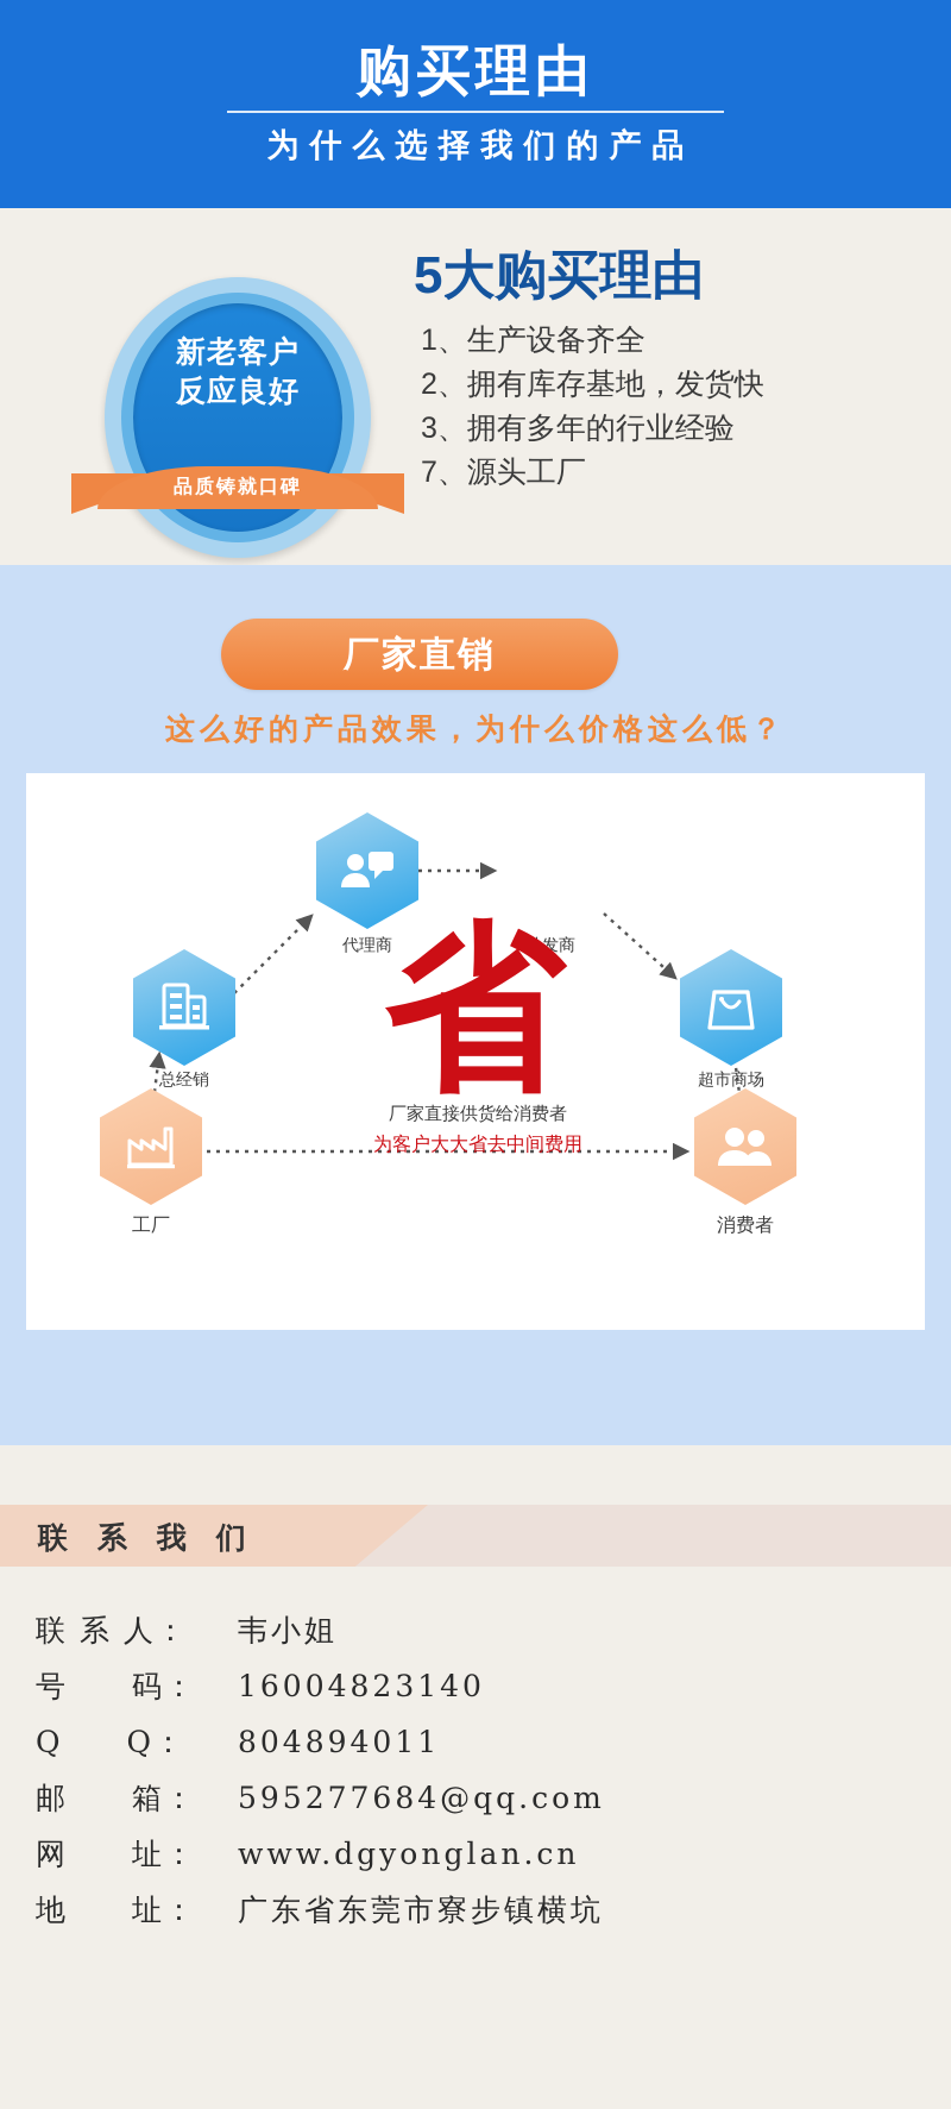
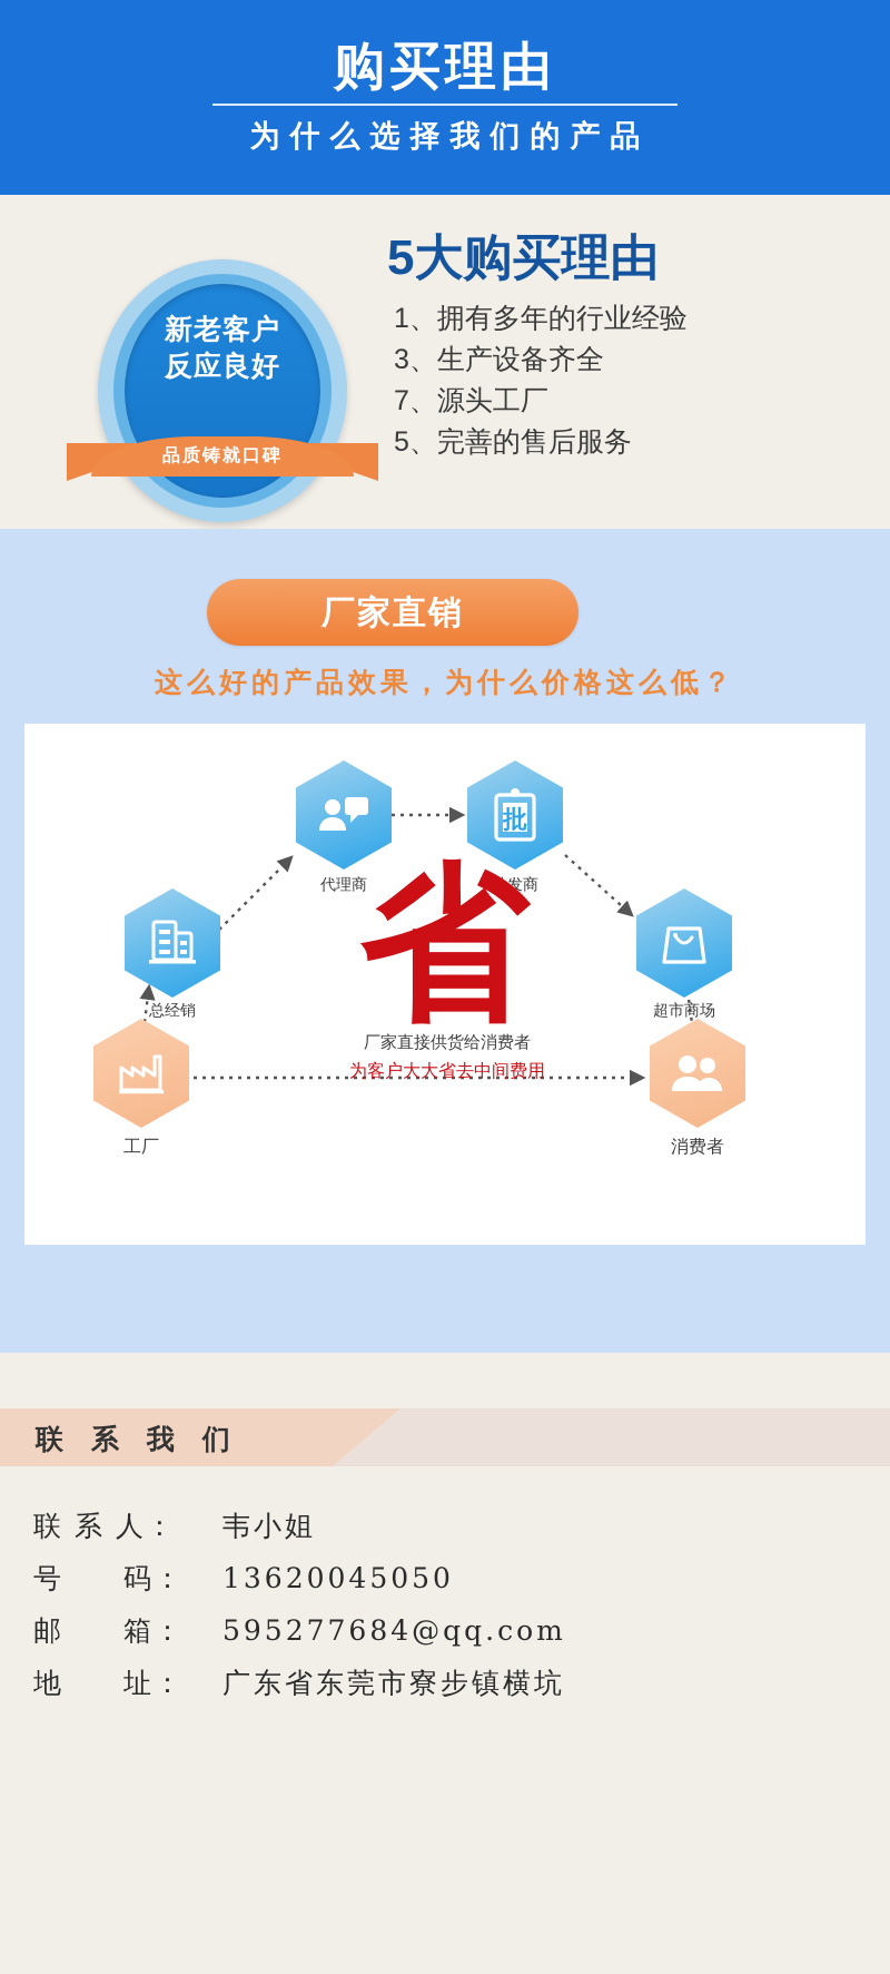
  购买理由
  为什么选择我们的产品
  新老客户
  反应良好
  品质铸就口碑
  5大购买理由
- 1、生产设备齐全
+ 1、拥有多年的行业经验
- 2、拥有库存基地，发货快
- 3、拥有多年的行业经验
+ 3、生产设备齐全
  7、源头工厂
+ 5、完善的售后服务
  厂家直销
  这么好的产品效果，为什么价格这么低？
  代理商
+ 批
  批发商
  总经销
  超市商场
  工厂
  消费者
  省
  厂家直接供货给消费者
  为客户大大省去中间费用
  联 系 我 们
  联 系 人： 韦小姐
- 号 码： 16004823140
+ 号 码： 13620045050
- Q Q： 804894011
  邮 箱： 595277684@qq.com
- 网 址： www.dgyonglan.cn
  地 址： 广东省东莞市寮步镇横坑
